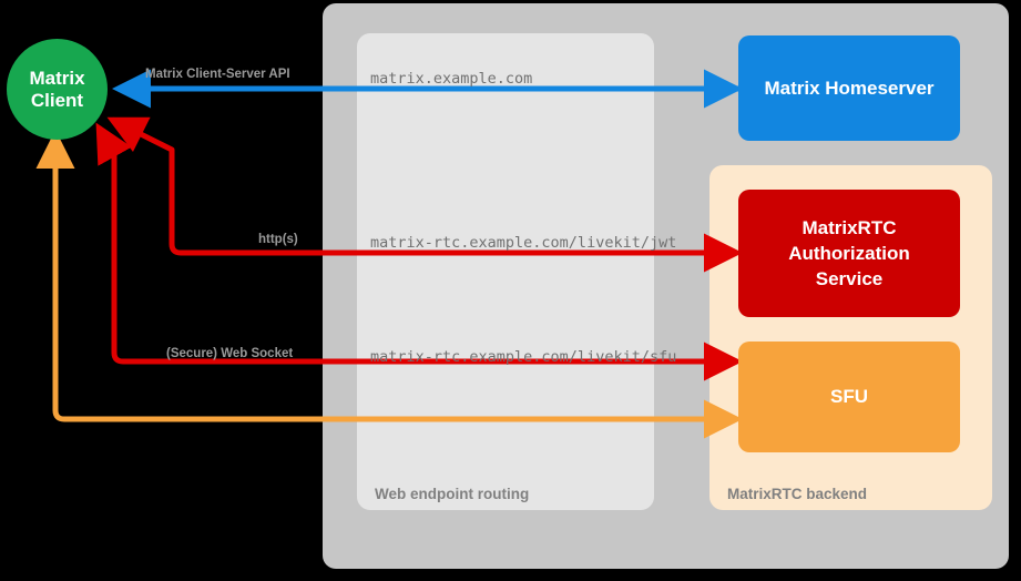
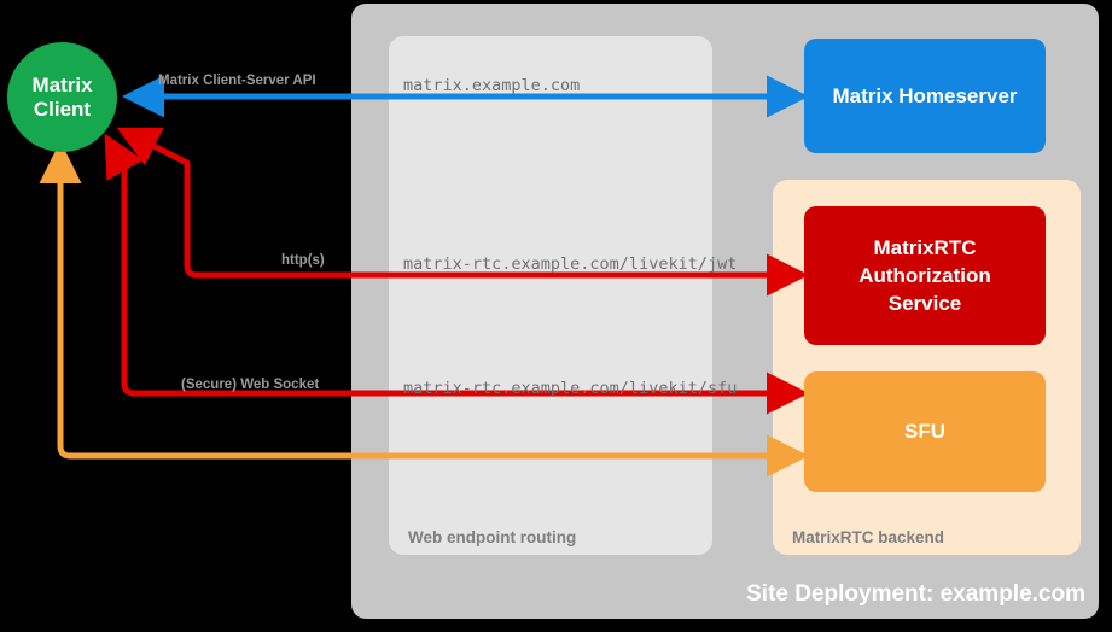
  Matrix
  Client
  Matrix Homeserver
  MatrixRTC
  Authorization
  Service
  SFU
  Web endpoint routing
  MatrixRTC backend
+ Site Deployment: example.com
  matrix.example.com
  matrix-rtc.example.com/livekit/jwt
  matrix-rtc.example.com/livekit/sfu
  Matrix Client-Server API
  http(s)
  (Secure) Web Socket
